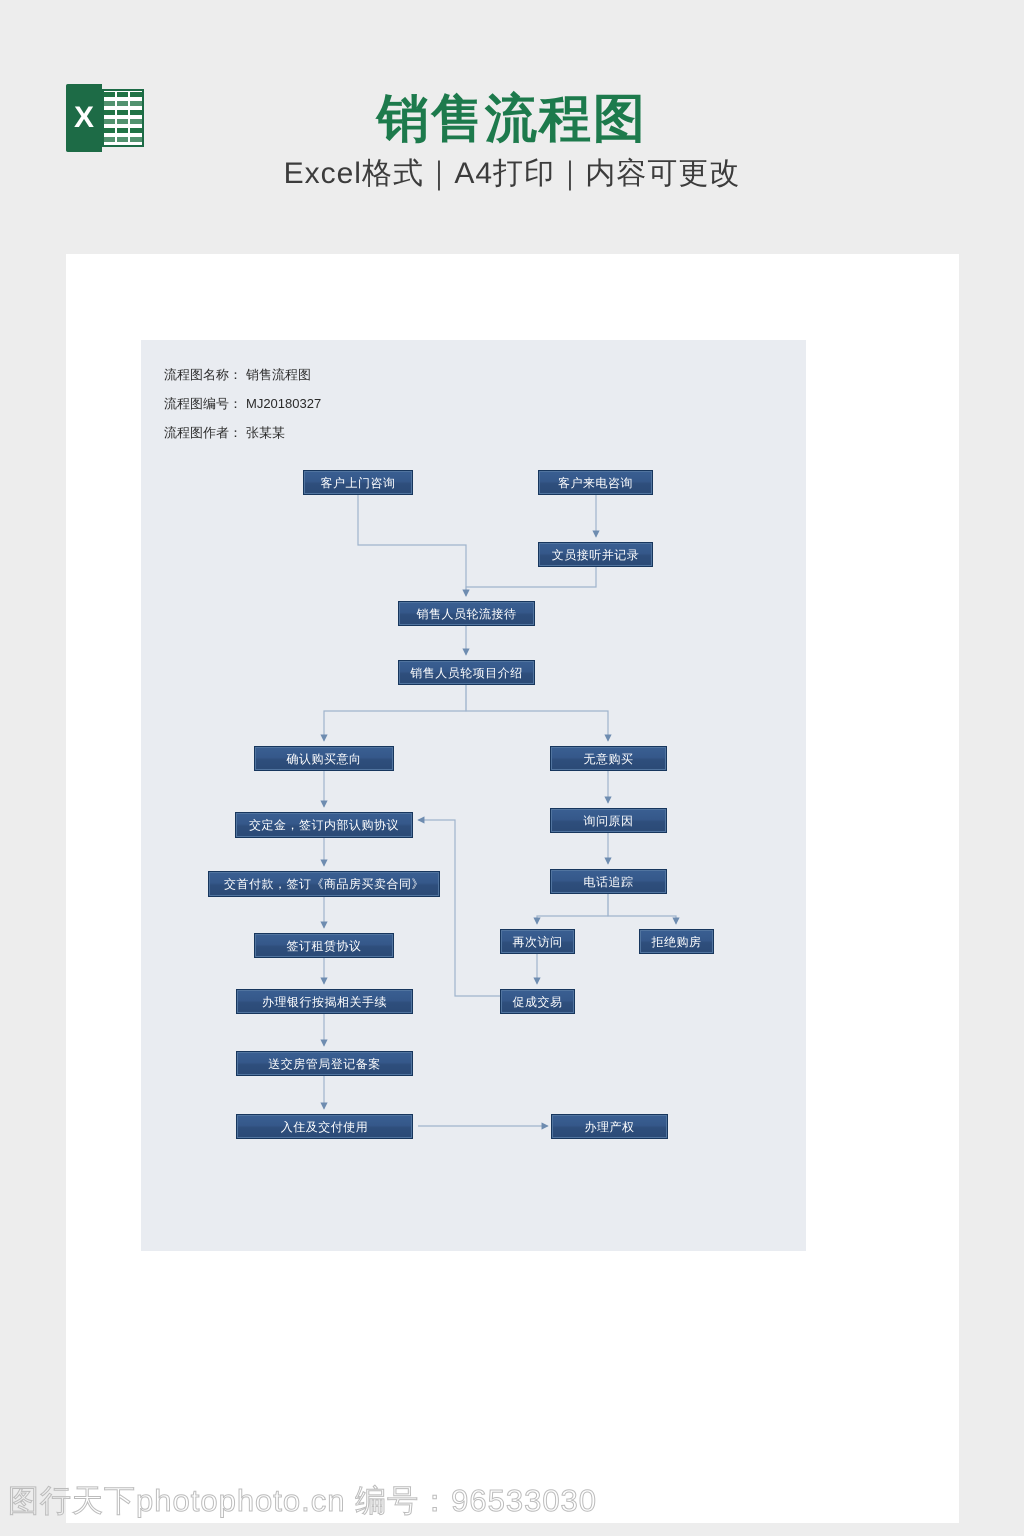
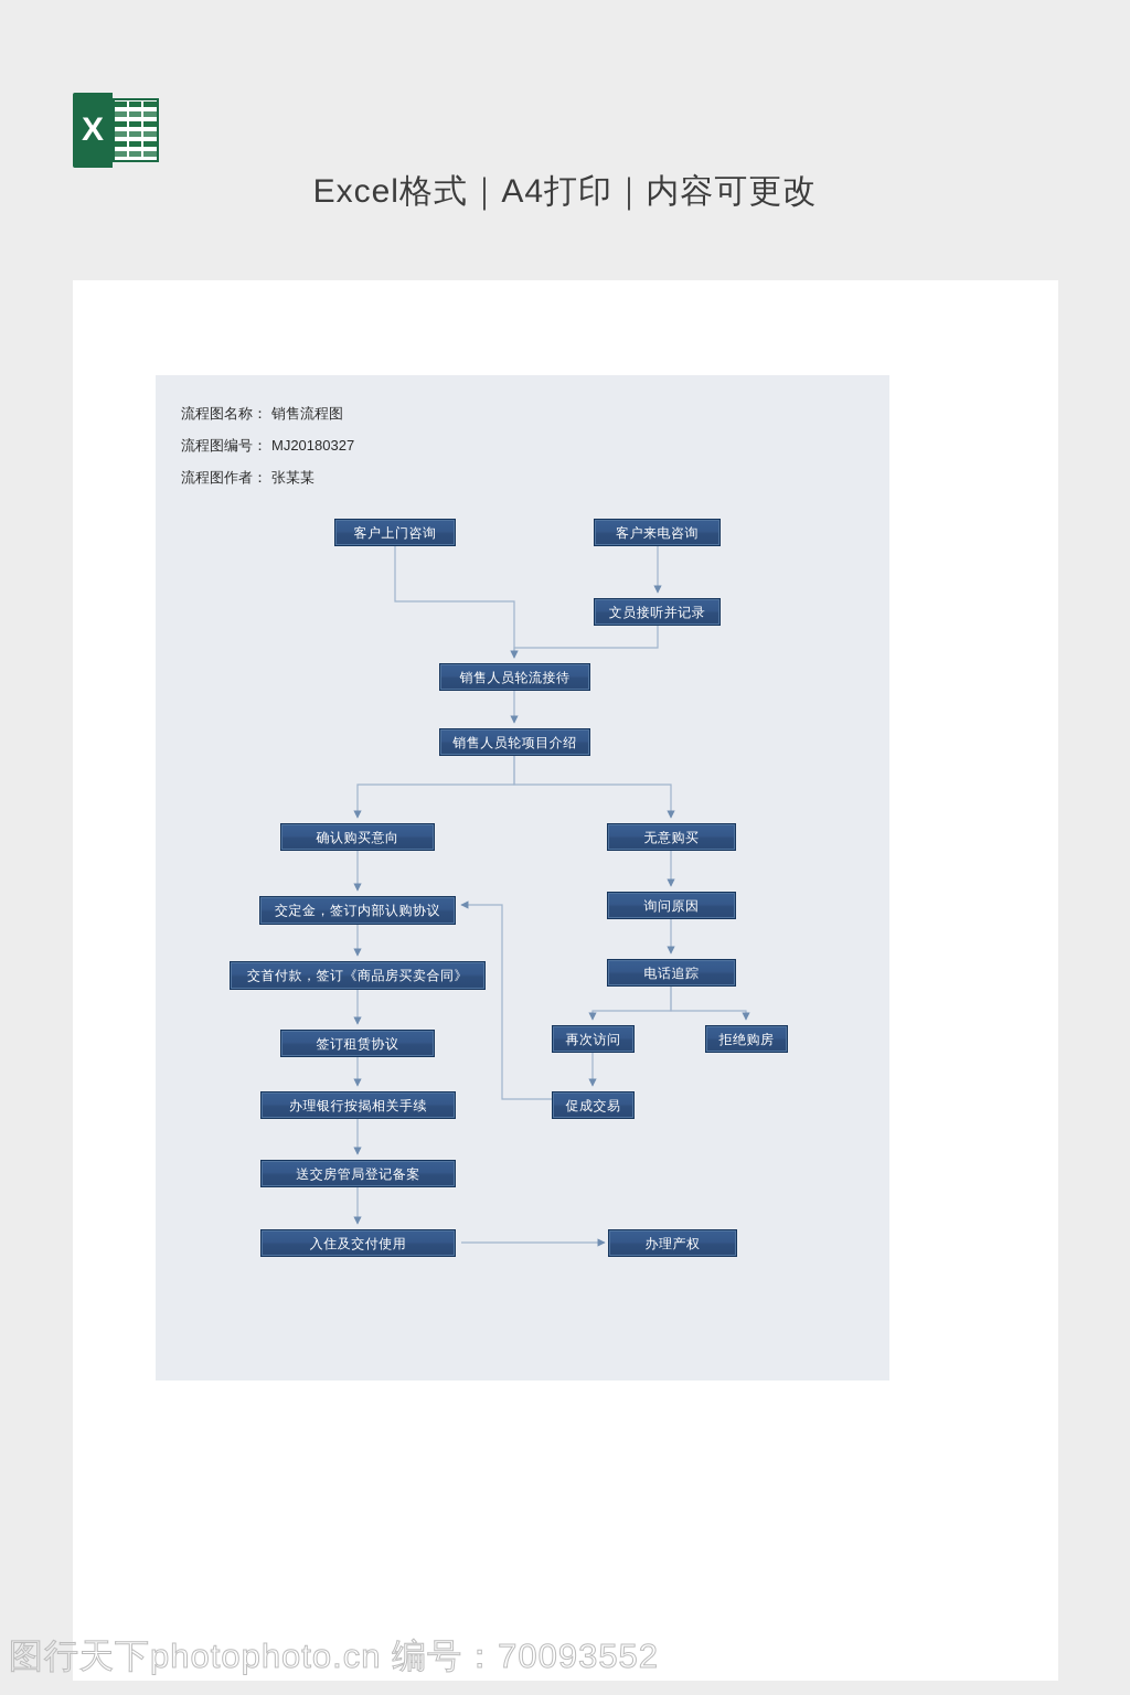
  X
- 销售流程图
  Excel格式｜A4打印｜内容可更改
  流程图名称： 销售流程图
  流程图编号： MJ20180327
  流程图作者： 张某某
  客户上门咨询
  客户来电咨询
  文员接听并记录
  销售人员轮流接待
  销售人员轮项目介绍
  确认购买意向
  无意购买
  交定金，签订内部认购协议
  询问原因
  交首付款，签订《商品房买卖合同》
  电话追踪
  签订租赁协议
  再次访问
  拒绝购房
  办理银行按揭相关手续
  促成交易
  送交房管局登记备案
  入住及交付使用
  办理产权
- 图行天下photophoto.cn 编号：96533030
+ 图行天下photophoto.cn 编号：70093552
